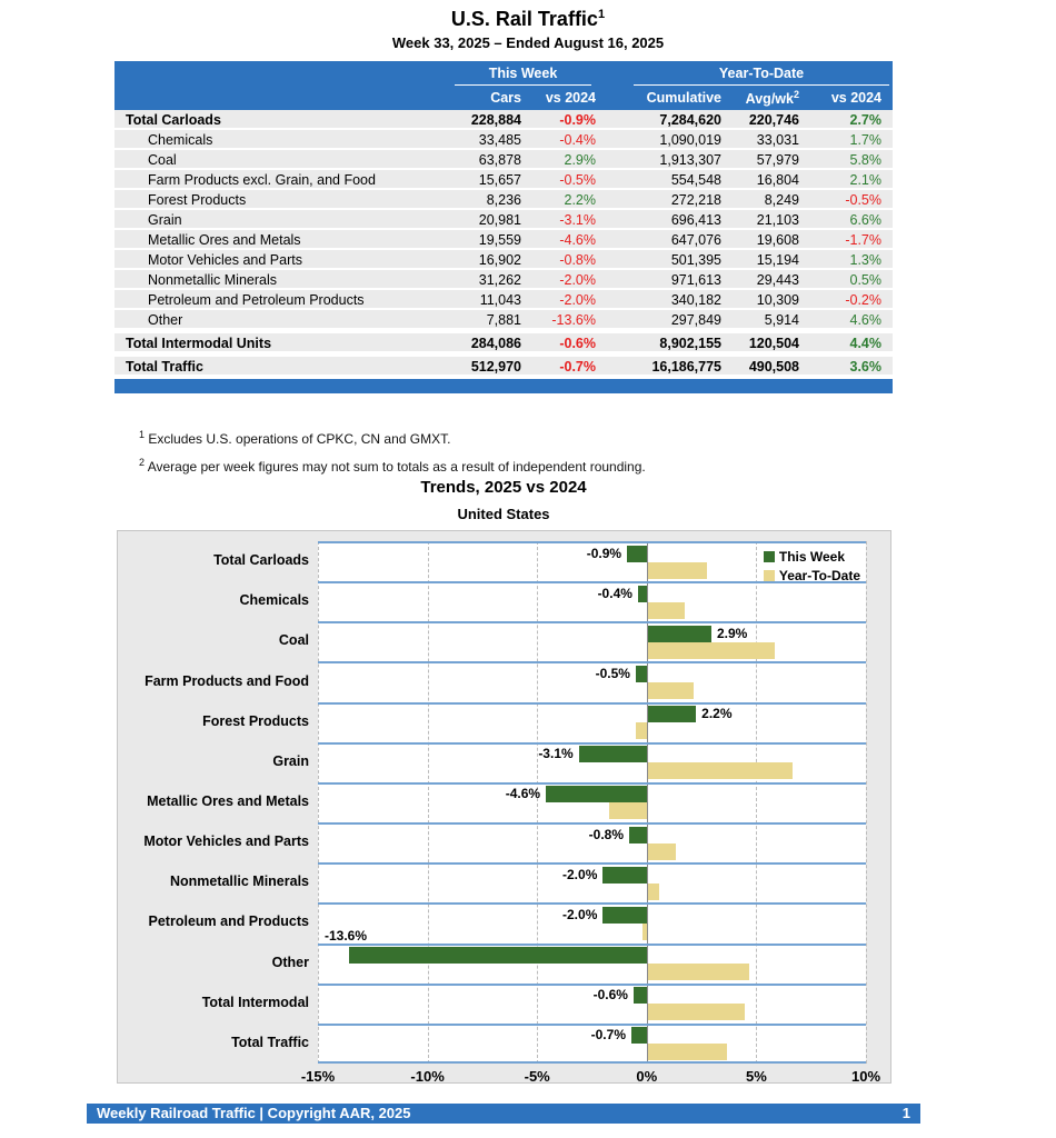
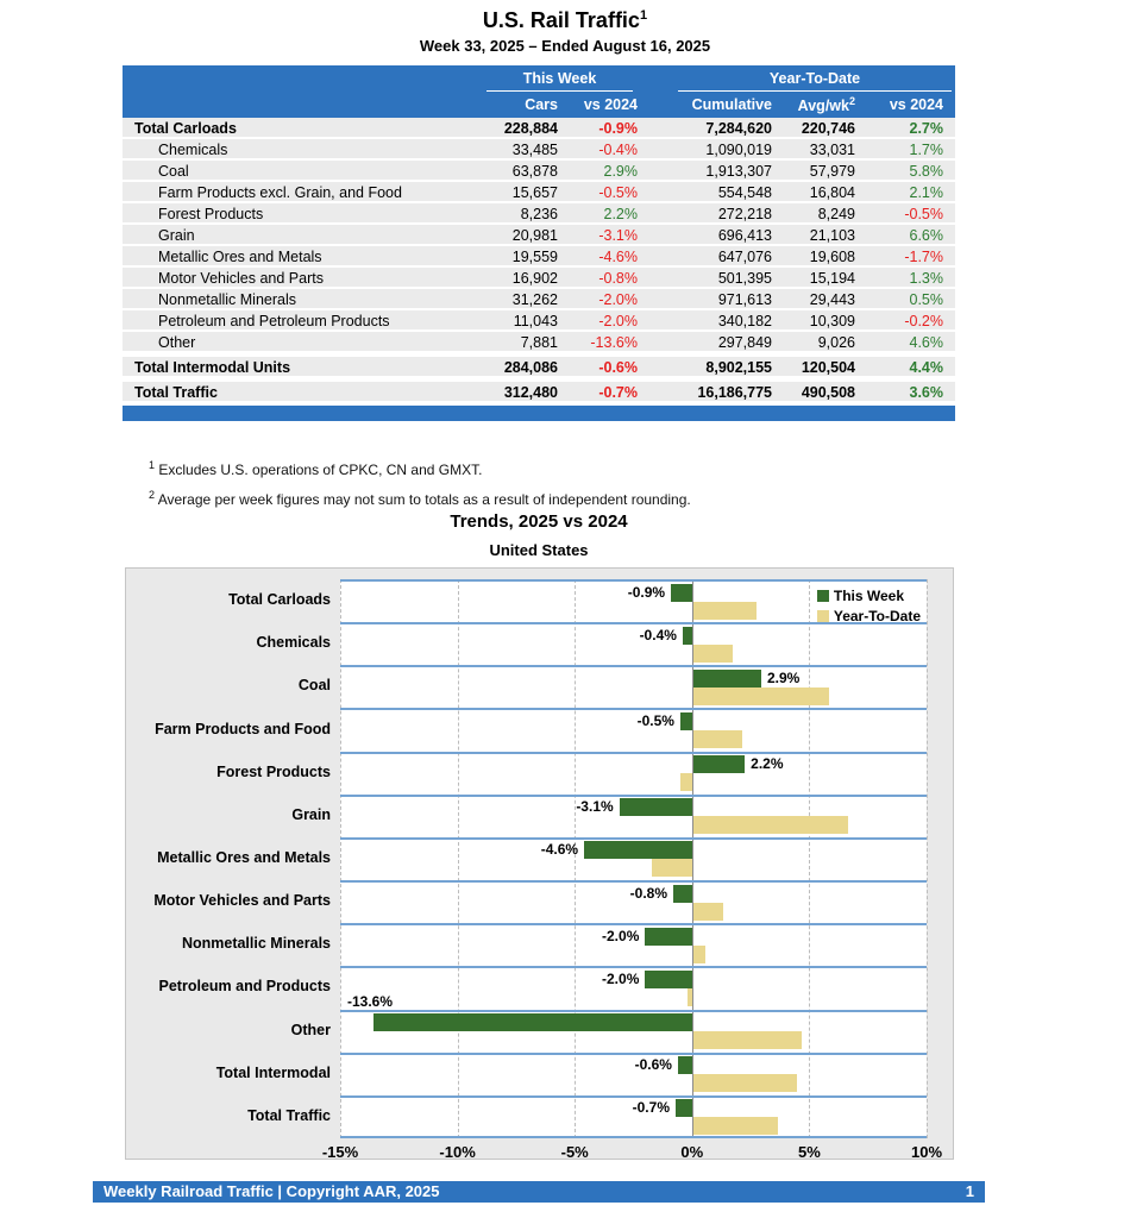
  U.S. Rail Traffic1
  Week 33, 2025 – Ended August 16, 2025
  This Week
  Year-To-Date
  Cars
  vs 2024
  Cumulative
  Avg/wk2
  vs 2024
  Total Carloads
  228,884
  -0.9%
  7,284,620
  220,746
  2.7%
  Chemicals
  33,485
  -0.4%
  1,090,019
  33,031
  1.7%
  Coal
  63,878
  2.9%
  1,913,307
  57,979
  5.8%
  Farm Products excl. Grain, and Food
  15,657
  -0.5%
  554,548
  16,804
  2.1%
  Forest Products
  8,236
  2.2%
  272,218
  8,249
  -0.5%
  Grain
  20,981
  -3.1%
  696,413
  21,103
  6.6%
  Metallic Ores and Metals
  19,559
  -4.6%
  647,076
  19,608
  -1.7%
  Motor Vehicles and Parts
  16,902
  -0.8%
  501,395
  15,194
  1.3%
  Nonmetallic Minerals
  31,262
  -2.0%
  971,613
  29,443
  0.5%
  Petroleum and Petroleum Products
  11,043
  -2.0%
  340,182
  10,309
  -0.2%
  Other
  7,881
  -13.6%
  297,849
- 5,914
+ 9,026
  4.6%
  Total Intermodal Units
  284,086
  -0.6%
  8,902,155
  120,504
  4.4%
  Total Traffic
- 512,970
+ 312,480
  -0.7%
  16,186,775
  490,508
  3.6%
  1 Excludes U.S. operations of CPKC, CN and GMXT.
  2 Average per week figures may not sum to totals as a result of independent rounding.
  Trends, 2025 vs 2024
  United States
  This Week
  Year-To-Date
  -0.9%
  -0.4%
  2.9%
  -0.5%
  2.2%
  -3.1%
  -4.6%
  -0.8%
  -2.0%
  -2.0%
  -13.6%
  -0.6%
  -0.7%
  Total Carloads
  Chemicals
  Coal
  Farm Products and Food
  Forest Products
  Grain
  Metallic Ores and Metals
  Motor Vehicles and Parts
  Nonmetallic Minerals
  Petroleum and Products
  Other
  Total Intermodal
  Total Traffic
  -15%
  -10%
  -5%
  0%
  5%
  10%
  Weekly Railroad Traffic | Copyright AAR, 2025
  1
